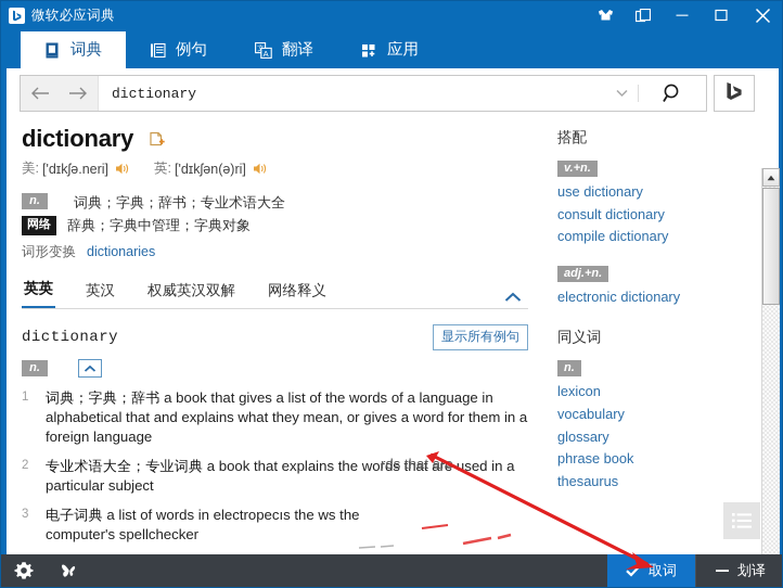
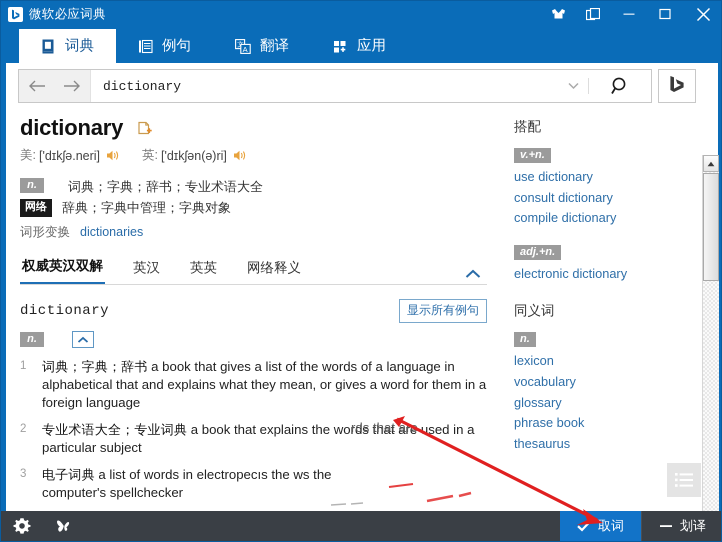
  微软必应词典
  词典
  例句
  A
  翻译
  应用
  dictionary
  dictionary
  美:
  ['dɪkʃə.neri]
  英:
  ['dɪkʃən(ə)ri]
  n.
  词典；字典；辞书；专业术语大全
  网络
  辞典；字典中管理；字典对象
  词形变换
  dictionaries
- 英英
+ 权威英汉双解
  英汉
- 权威英汉双解
+ 英英
  网络释义
  dictionary
  显示所有例句
  n.
  1
  词典；字典；辞书 a book that gives a list of the words of a language in alphabetical that and explains what they mean, or gives a word for them in a foreign language
  2
  专业术语大全；专业词典 a book that explains the words that are used in a particular subject
  3
  电子词典 a list of words in electropecıs the ws the
  computer's spellchecker
  rds that ar
  搭配
  v.+n.
  use dictionary
  consult dictionary
  compile dictionary
  adj.+n.
  electronic dictionary
  同义词
  n.
  lexicon
  vocabulary
  glossary
  phrase book
  thesaurus
  取词
  划译
